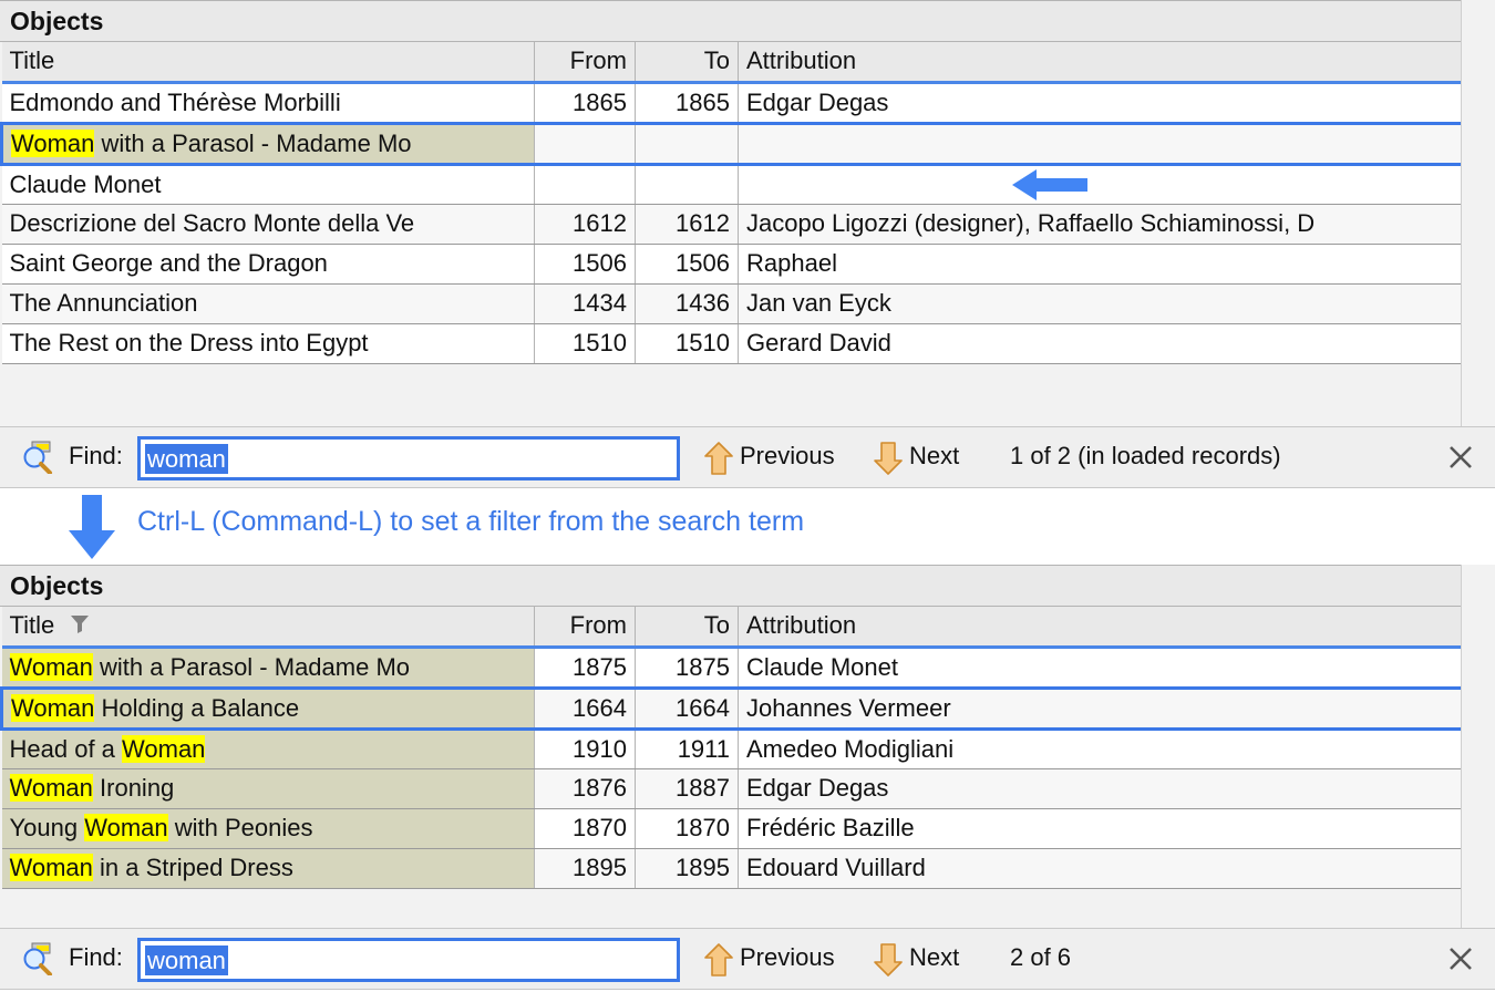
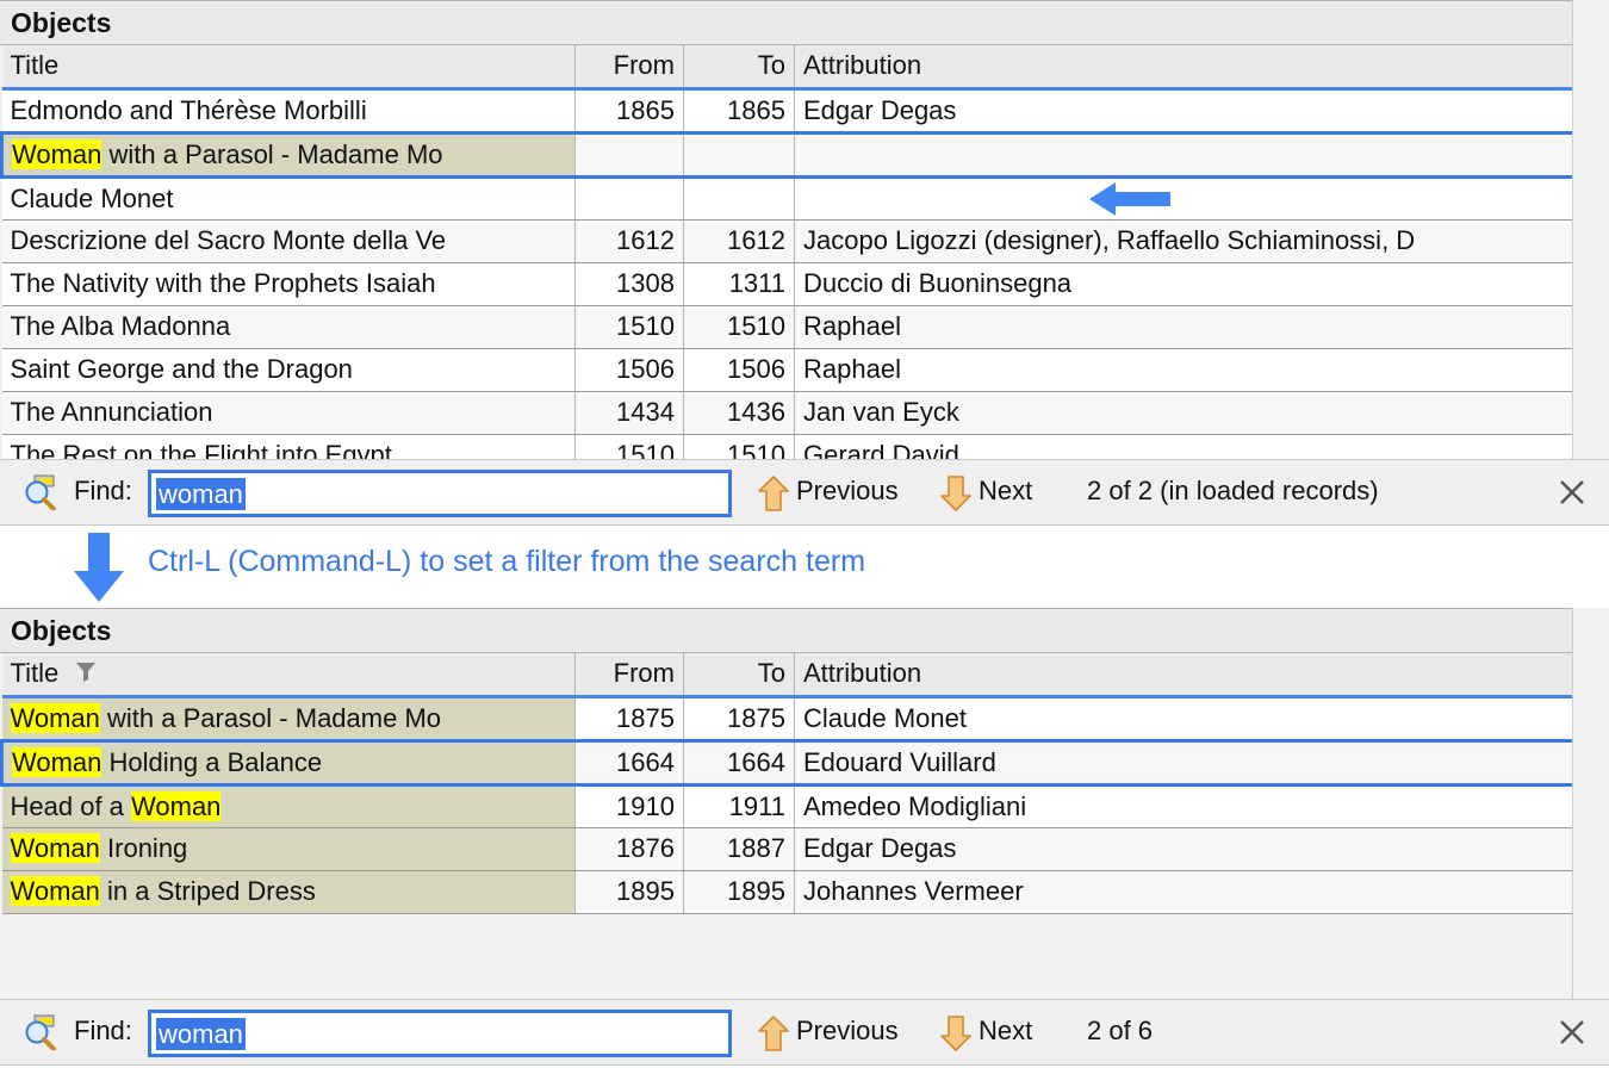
  Objects
  Title	From	To	Attribution
  Edmondo and Thérèse Morbilli	1865	1865	Edgar Degas
  Woman with a Parasol - Madame Mo
  Claude Monet
  Descrizione del Sacro Monte della Ve	1612	1612	Jacopo Ligozzi (designer), Raffaello Schiaminossi, D
+ The Nativity with the Prophets Isaiah	1308	1311	Duccio di Buoninsegna
+ The Alba Madonna	1510	1510	Raphael
  Saint George and the Dragon	1506	1506	Raphael
  The Annunciation	1434	1436	Jan van Eyck
- The Rest on the Dress into Egypt	1510	1510	Gerard David
+ The Rest on the Flight into Egypt	1510	1510	Gerard David
  Find:
  woman
  Previous
  Next
- 1 of 2 (in loaded records)
+ 2 of 2 (in loaded records)
  Ctrl-L (Command-L) to set a filter from the search term
  Objects
  Title	From	To	Attribution
  Woman with a Parasol - Madame Mo	1875	1875	Claude Monet
- Woman Holding a Balance	1664	1664	Johannes Vermeer
+ Woman Holding a Balance	1664	1664	Edouard Vuillard
  Head of a Woman	1910	1911	Amedeo Modigliani
  Woman Ironing	1876	1887	Edgar Degas
- Young Woman with Peonies	1870	1870	Frédéric Bazille
- Woman in a Striped Dress	1895	1895	Edouard Vuillard
+ Woman in a Striped Dress	1895	1895	Johannes Vermeer
  Find:
  woman
  Previous
  Next
  2 of 6
